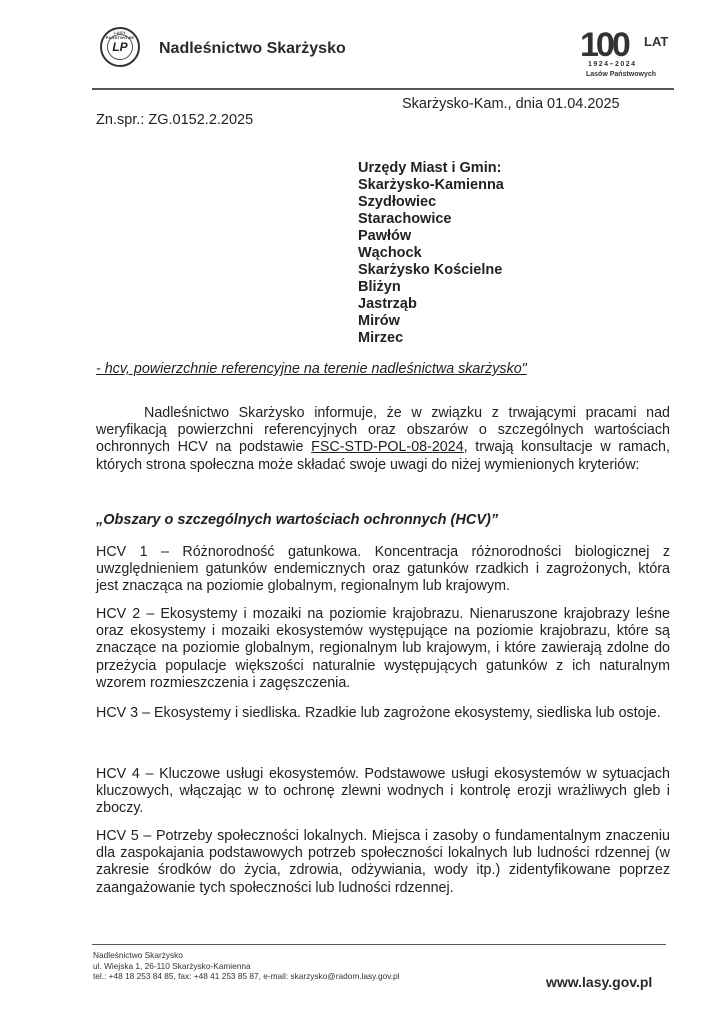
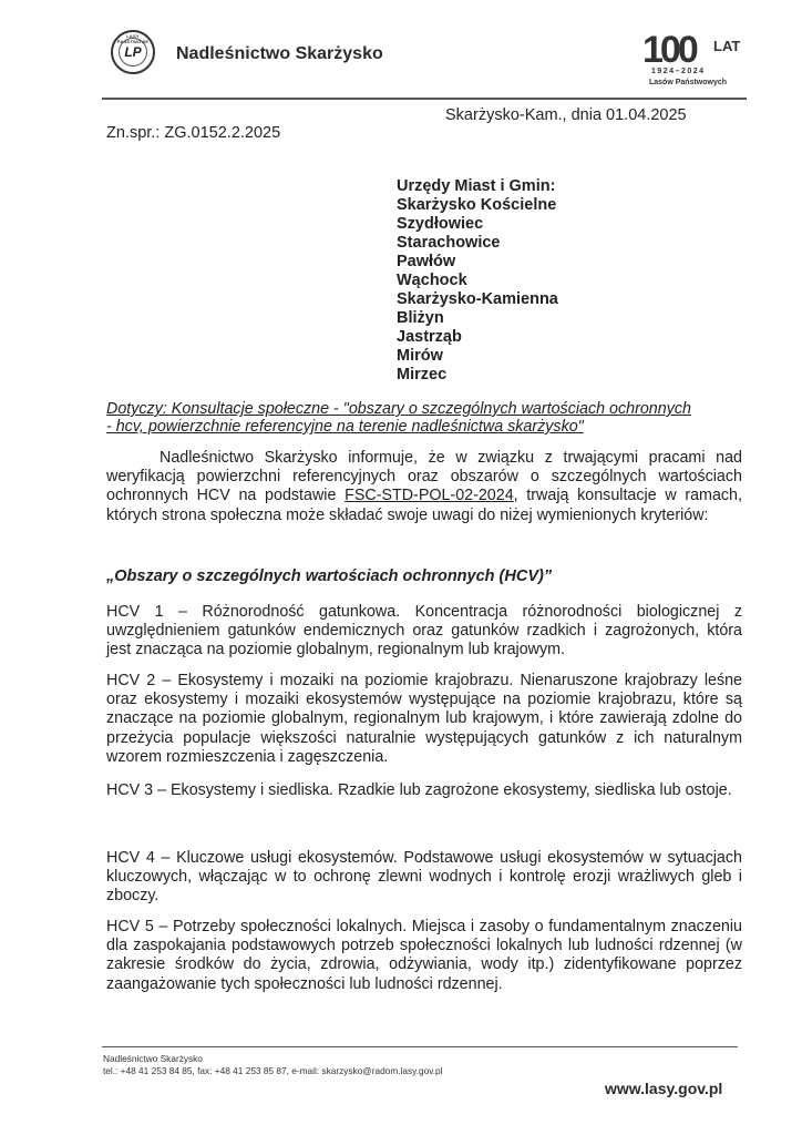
  LP
  Nadleśnictwo Skarżysko
  100
  LAT
  Skarżysko-Kam., dnia 01.04.2025
  Zn.spr.: ZG.0152.2.2025
  Urzędy Miast i Gmin:
- Skarżysko-Kamienna
+ Skarżysko Kościelne
  Szydłowiec
  Starachowice
  Pawłów
  Wąchock
- Skarżysko Kościelne
+ Skarżysko-Kamienna
  Bliżyn
  Jastrząb
  Mirów
  Mirzec
+ Dotyczy: Konsultacje społeczne - "obszary o szczególnych wartościach ochronnych
  - hcv, powierzchnie referencyjne na terenie nadleśnictwa skarżysko"
- Nadleśnictwo Skarżysko informuje, że w związku z trwającymi pracami nad weryfikacją powierzchni referencyjnych oraz obszarów o szczególnych wartościach ochronnych HCV na podstawie FSC-STD-POL-08-2024, trwają konsultacje w ramach, których strona społeczna może składać swoje uwagi do niżej wymienionych kryteriów:
+ Nadleśnictwo Skarżysko informuje, że w związku z trwającymi pracami nad weryfikacją powierzchni referencyjnych oraz obszarów o szczególnych wartościach ochronnych HCV na podstawie FSC-STD-POL-02-2024, trwają konsultacje w ramach, których strona społeczna może składać swoje uwagi do niżej wymienionych kryteriów:
  „Obszary o szczególnych wartościach ochronnych (HCV)”
  HCV 1 – Różnorodność gatunkowa. Koncentracja różnorodności biologicznej z uwzględnieniem gatunków endemicznych oraz gatunków rzadkich i zagrożonych, która jest znacząca na poziomie globalnym, regionalnym lub krajowym.
  HCV 2 – Ekosystemy i mozaiki na poziomie krajobrazu. Nienaruszone krajobrazy leśne oraz ekosystemy i mozaiki ekosystemów występujące na poziomie krajobrazu, które są znaczące na poziomie globalnym, regionalnym lub krajowym, i które zawierają zdolne do przeżycia populacje większości naturalnie występujących gatunków z ich naturalnym wzorem rozmieszczenia i zagęszczenia.
  HCV 3 – Ekosystemy i siedliska. Rzadkie lub zagrożone ekosystemy, siedliska lub ostoje.
  HCV 4 – Kluczowe usługi ekosystemów. Podstawowe usługi ekosystemów w sytuacjach kluczowych, włączając w to ochronę zlewni wodnych i kontrolę erozji wrażliwych gleb i zboczy.
  HCV 5 – Potrzeby społeczności lokalnych. Miejsca i zasoby o fundamentalnym znaczeniu dla zaspokajania podstawowych potrzeb społeczności lokalnych lub ludności rdzennej (w zakresie środków do życia, zdrowia, odżywiania, wody itp.) zidentyfikowane poprzez zaangażowanie tych społeczności lub ludności rdzennej.
  Nadleśnictwo Skarżysko
- ul. Wiejska 1, 26-110 Skarżysko-Kamienna
- tel.: +48 18 253 84 85, fax: +48 41 253 85 87, e-mail: skarzysko@radom.lasy.gov.pl
+ tel.: +48 41 253 84 85, fax: +48 41 253 85 87, e-mail: skarzysko@radom.lasy.gov.pl
  www.lasy.gov.pl
